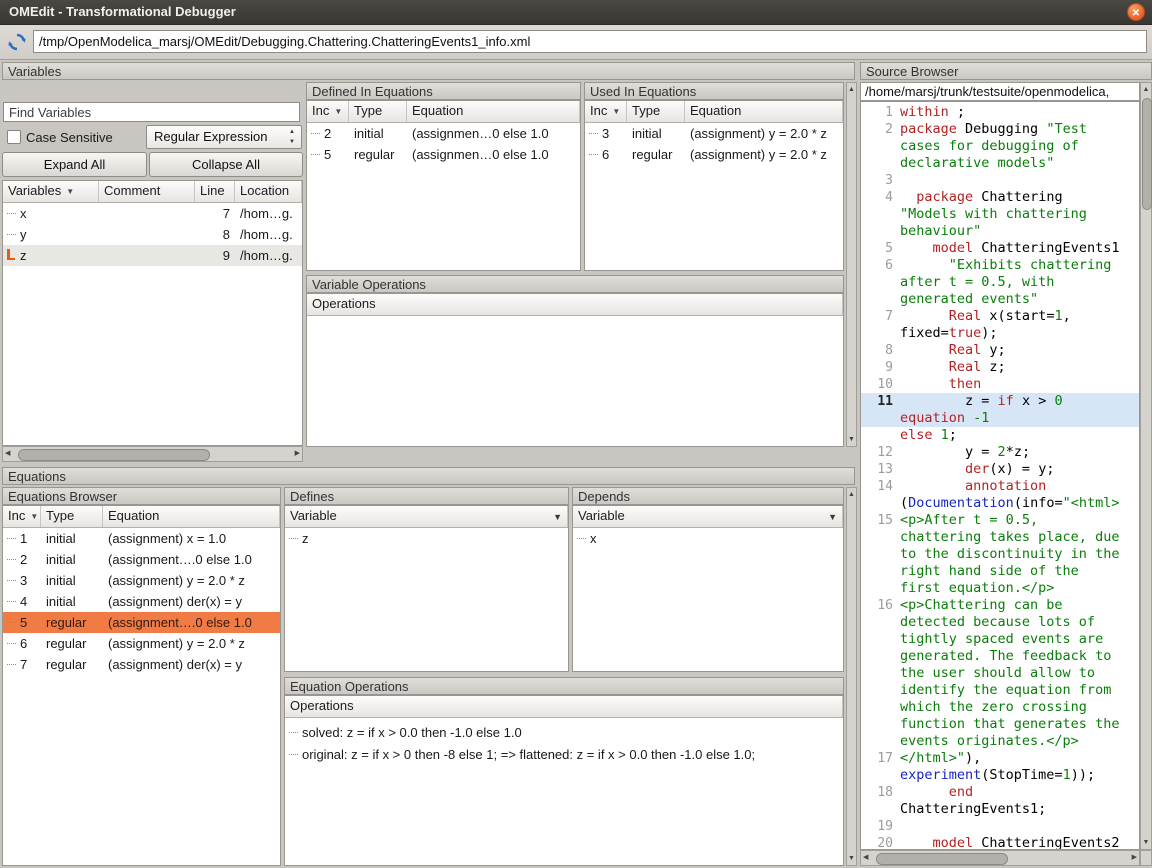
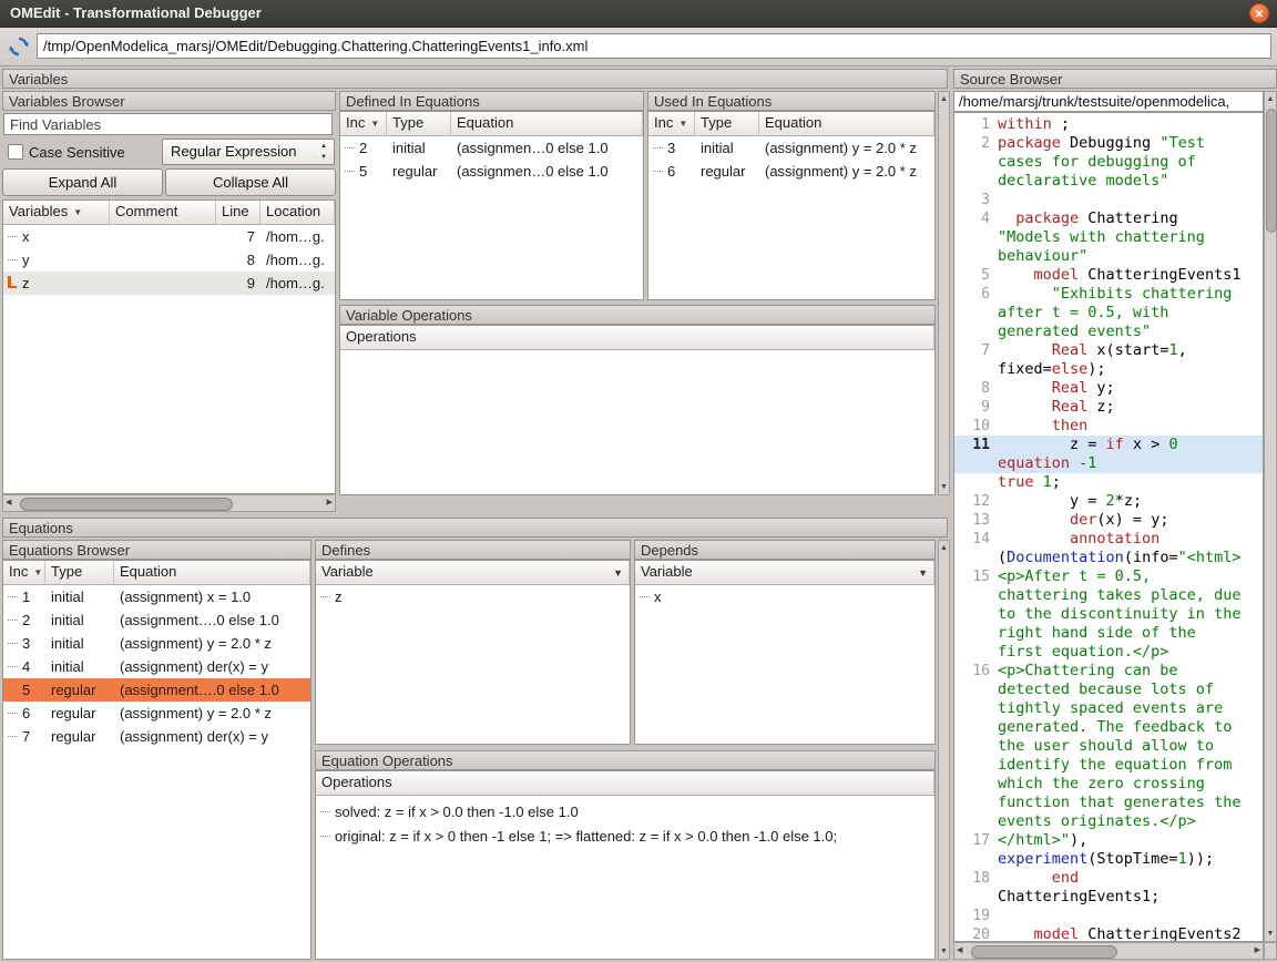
  OMEdit - Transformational Debugger
  ✕
  /tmp/OpenModelica_marsj/OMEdit/Debugging.Chattering.ChatteringEvents1_info.xml
  Variables
+ Variables Browser
  Find Variables
  Case Sensitive
  Regular Expression
  Expand All
  Collapse All
  Variables ▼
  Comment
  Line
  Location
  x
  7
  /hom…g.
  y
  8
  /hom…g.
  z
  9
  /hom…g.
  Defined In Equations
  Inc ▼
  Type
  Equation
  2
  initial
  (assignmen…0 else 1.0
  5
  regular
  (assignmen…0 else 1.0
  Used In Equations
  Inc ▼
  Type
  Equation
  3
  initial
  (assignment) y = 2.0 * z
  6
  regular
  (assignment) y = 2.0 * z
  Variable Operations
  Operations
  Equations
  Equations Browser
  Inc ▼
  Type
  Equation
  1
  initial
  (assignment) x = 1.0
  2
  initial
  (assignment….0 else 1.0
  3
  initial
  (assignment) y = 2.0 * z
  4
  initial
  (assignment) der(x) = y
  5
  regular
  (assignment….0 else 1.0
  6
  regular
  (assignment) y = 2.0 * z
  7
  regular
  (assignment) der(x) = y
  Defines
  Variable
  ▼
  z
  Depends
  Variable
  ▼
  x
  Equation Operations
  Operations
  solved: z = if x > 0.0 then -1.0 else 1.0
- original: z = if x > 0 then -8 else 1; => flattened: z = if x > 0.0 then -1.0 else 1.0;
+ original: z = if x > 0 then -1 else 1; => flattened: z = if x > 0.0 then -1.0 else 1.0;
  Source Browser
  /home/marsj/trunk/testsuite/openmodelica,
  1
  within ;
  2
  package Debugging "Test cases for debugging of declarative models"
  3
  4
  package Chattering "Models with chattering behaviour"
  5
  model ChatteringEvents1
  6
  "Exhibits chattering after t = 0.5, with generated events"
  7
- Real x(start=1, fixed=true);
+ Real x(start=1, fixed=else);
  8
  Real y;
  9
  Real z;
  10
  then
  11
  z = if x > 0 equation -1
- else 1;
+ true 1;
  12
  y = 2*z;
  13
  der(x) = y;
  14
  annotation (Documentation(info="<html>
  15
  <p>After t = 0.5, chattering takes place, due to the discontinuity in the right hand side of the first equation.</p>
  16
  <p>Chattering can be detected because lots of tightly spaced events are generated. The feedback to the user should allow to identify the equation from which the zero crossing function that generates the events originates.</p>
  17
  </html>"), experiment(StopTime=1));
  18
  end ChatteringEvents1;
  19
  20
  model ChatteringEvents2
